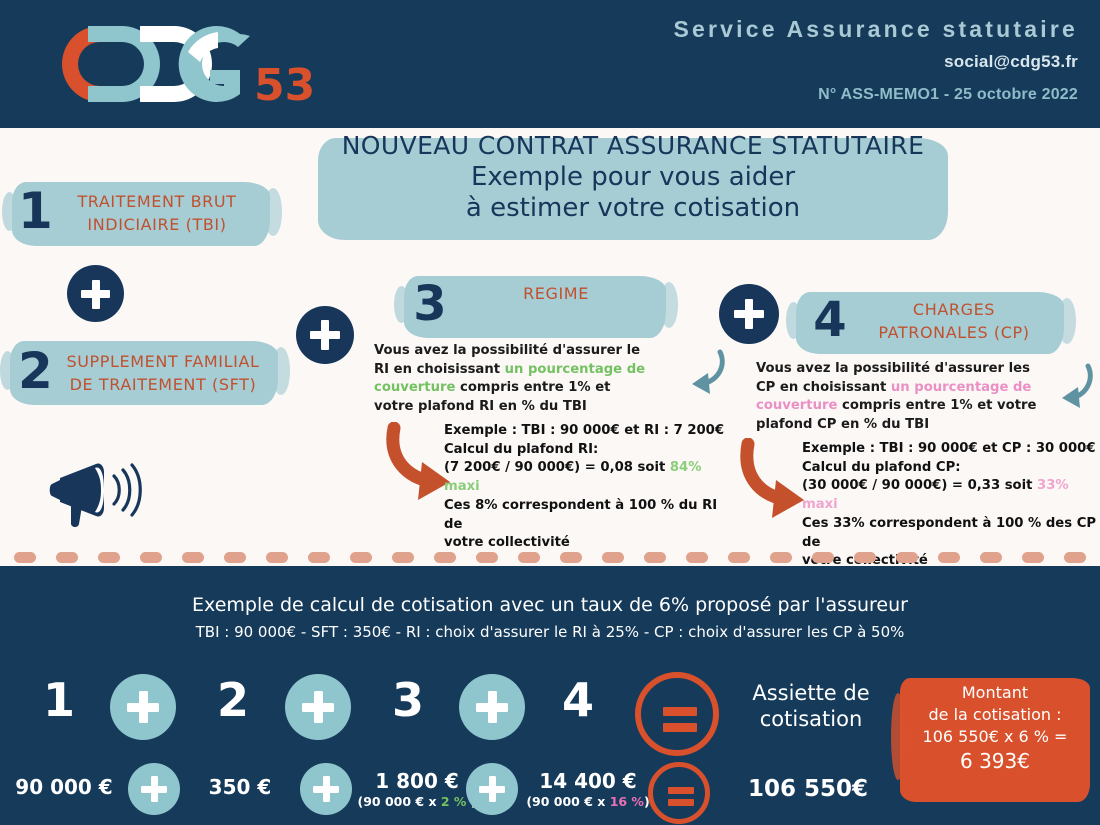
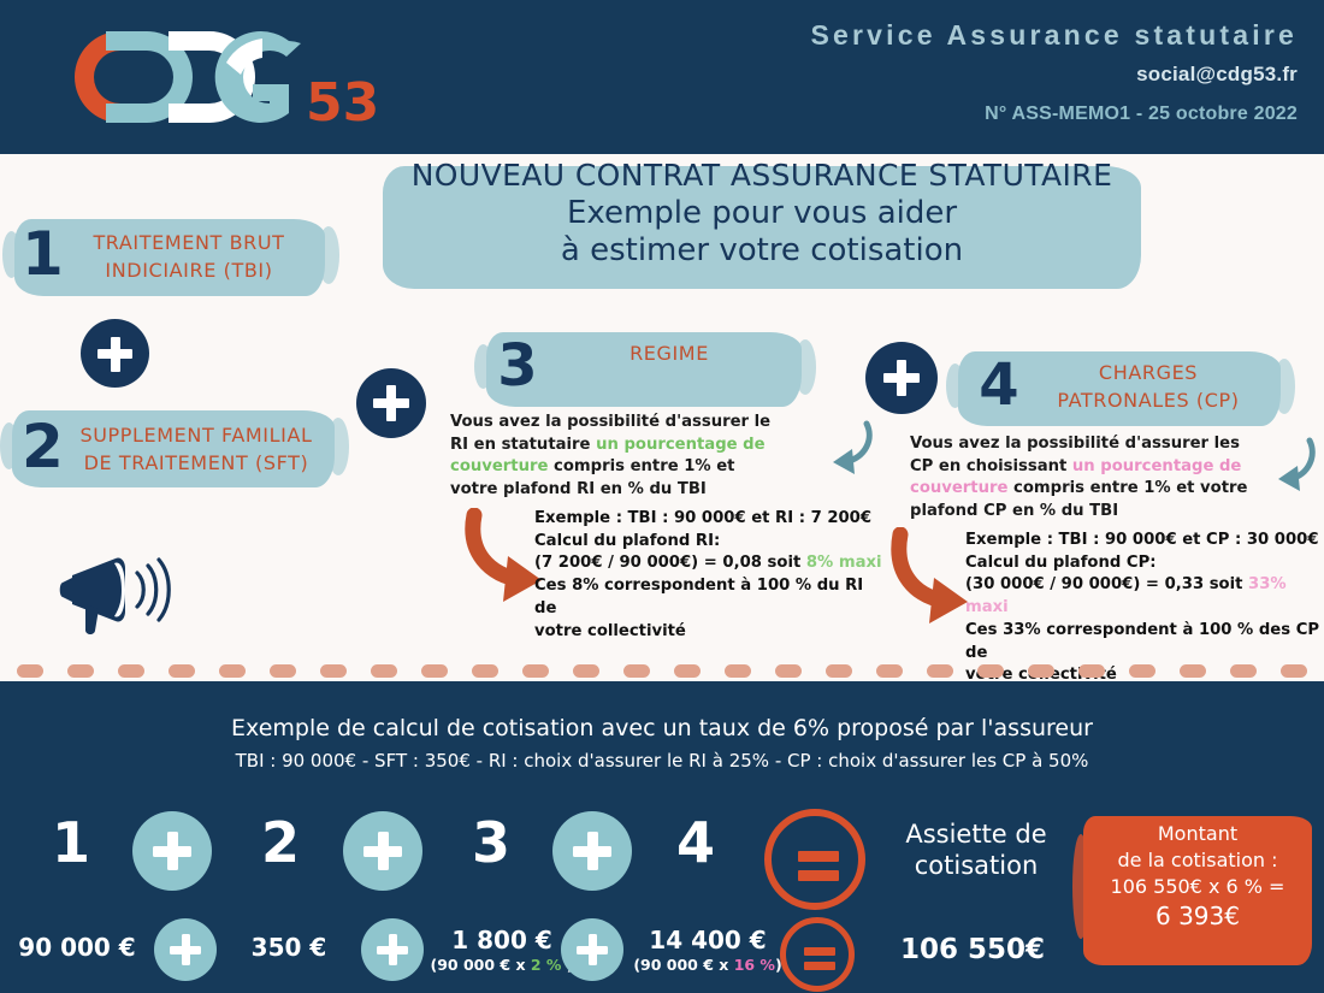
  53
  Service Assurance statutaire
  social@cdg53.fr
  N° ASS-MEMO1 - 25 octobre 2022
  NOUVEAU CONTRAT ASSURANCE STATUTAIRE
  Exemple pour vous aider
  à estimer votre cotisation
  1
  TRAITEMENT BRUT
  INDICIAIRE (TBI)
  2
  SUPPLEMENT FAMILIAL
  DE TRAITEMENT (SFT)
  3
  REGIME
- Vous avez la possibilité d'assurer le RI en choisissant un pourcentage de couverture compris entre 1% et votre plafond RI en % du TBI
+ Vous avez la possibilité d'assurer le RI en statutaire un pourcentage de couverture compris entre 1% et votre plafond RI en % du TBI
  Exemple : TBI : 90 000€ et RI : 7 200€
  Calcul du plafond RI:
- (7 200€ / 90 000€) = 0,08 soit 84% maxi
+ (7 200€ / 90 000€) = 0,08 soit 8% maxi
  Ces 8% correspondent à 100 % du RI de
  votre collectivité
  4
  CHARGES
  PATRONALES (CP)
  Vous avez la possibilité d'assurer les CP en choisissant un pourcentage de couverture compris entre 1% et votre plafond CP en % du TBI
  Exemple : TBI : 90 000€ et CP : 30 000€
  Calcul du plafond CP:
  (30 000€ / 90 000€) = 0,33 soit 33% maxi
  Ces 33% correspondent à 100 % des CP de
  Exemple de calcul de cotisation avec un taux de 6% proposé par l'assureur
  TBI : 90 000€ - SFT : 350€ - RI : choix d'assurer le RI à 25% - CP : choix d'assurer les CP à 50%
  1
  2
  3
  4
  Assiette de
  cotisation
  90 000 €
  350 €
  1 800 €
  (90 000 € x 2 %
  14 400 €
  (90 000 € x 16 %)
  106 550€
  Montant
  de la cotisation :
  106 550€ x 6 % =
  6 393€
